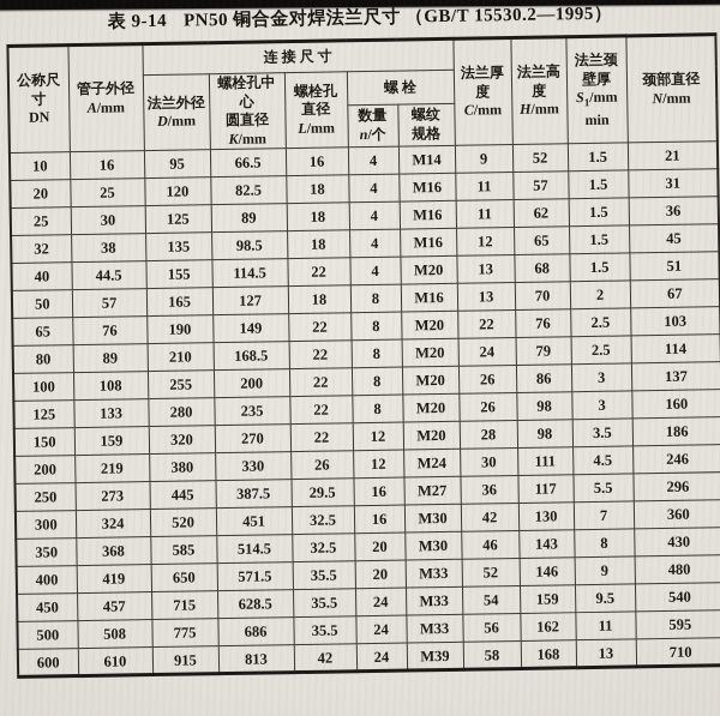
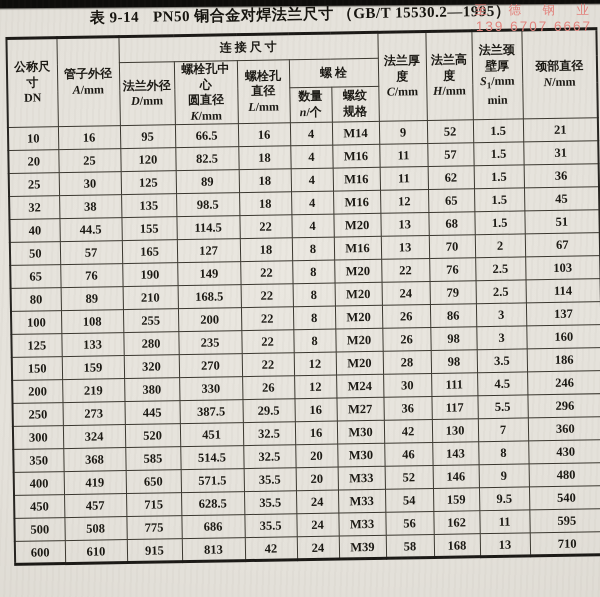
+ 至 德 钢 业
+ 139 6707 6667
